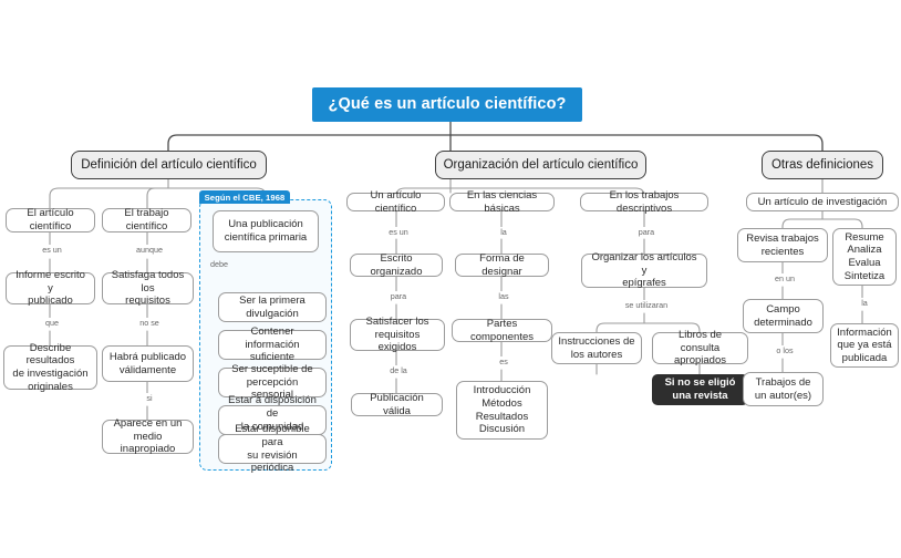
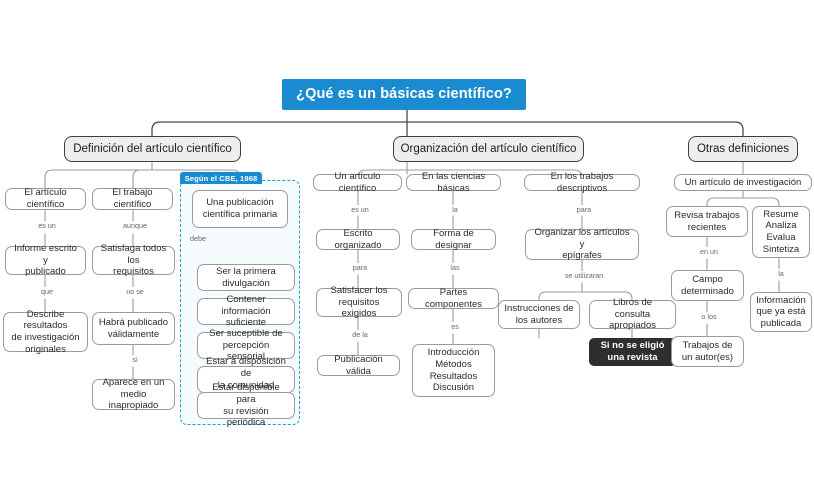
  Según el CBE, 1968
- ¿Qué es un artículo científico?
+ ¿Qué es un básicas científico?
  Definición del artículo científico
  Organización del artículo científico
  Otras definiciones
  El artículo científico
  El trabajo científico
  Una publicación
  científica primaria
  Informe escrito y
  publicado
  Satisfaga todos los
  requisitos
  Describe resultados
  de investigación
  originales
  Habrá publicado
  válidamente
  Aparece en un
  medio inapropiado
  Ser la primera
  divulgación
  Contener información
  suficiente
  Ser suceptible de
  percepción sensorial
  Estar a disposición de
  Estar disponible para
  su revisión periódica
  Un artículo científico
  En las ciencias básicas
  En los trabajos descriptivos
  Escrito organizado
  Forma de designar
  Organizar los artículos y
  epígrafes
  Satisfacer los
  requisitos exigidos
  Partes componentes
  Instrucciones de
  los autores
  Libros de consulta
  apropiados
  Publicación válida
  Introducción
  Métodos
  Resultados
  Discusión
  Si no se eligió
  una revista
  Un artículo de investigación
  Revisa trabajos
  recientes
  Resume
  Analiza
  Evalua
  Sintetiza
  Campo
  determinado
  Información
  que ya está
  publicada
  Trabajos de
  un autor(es)
  es un
  aunque
  debe
  que
  no se
  si
  es un
  la
  para
  para
  las
  se utilizaran
  de la
  es
  en un
  la
  o los
